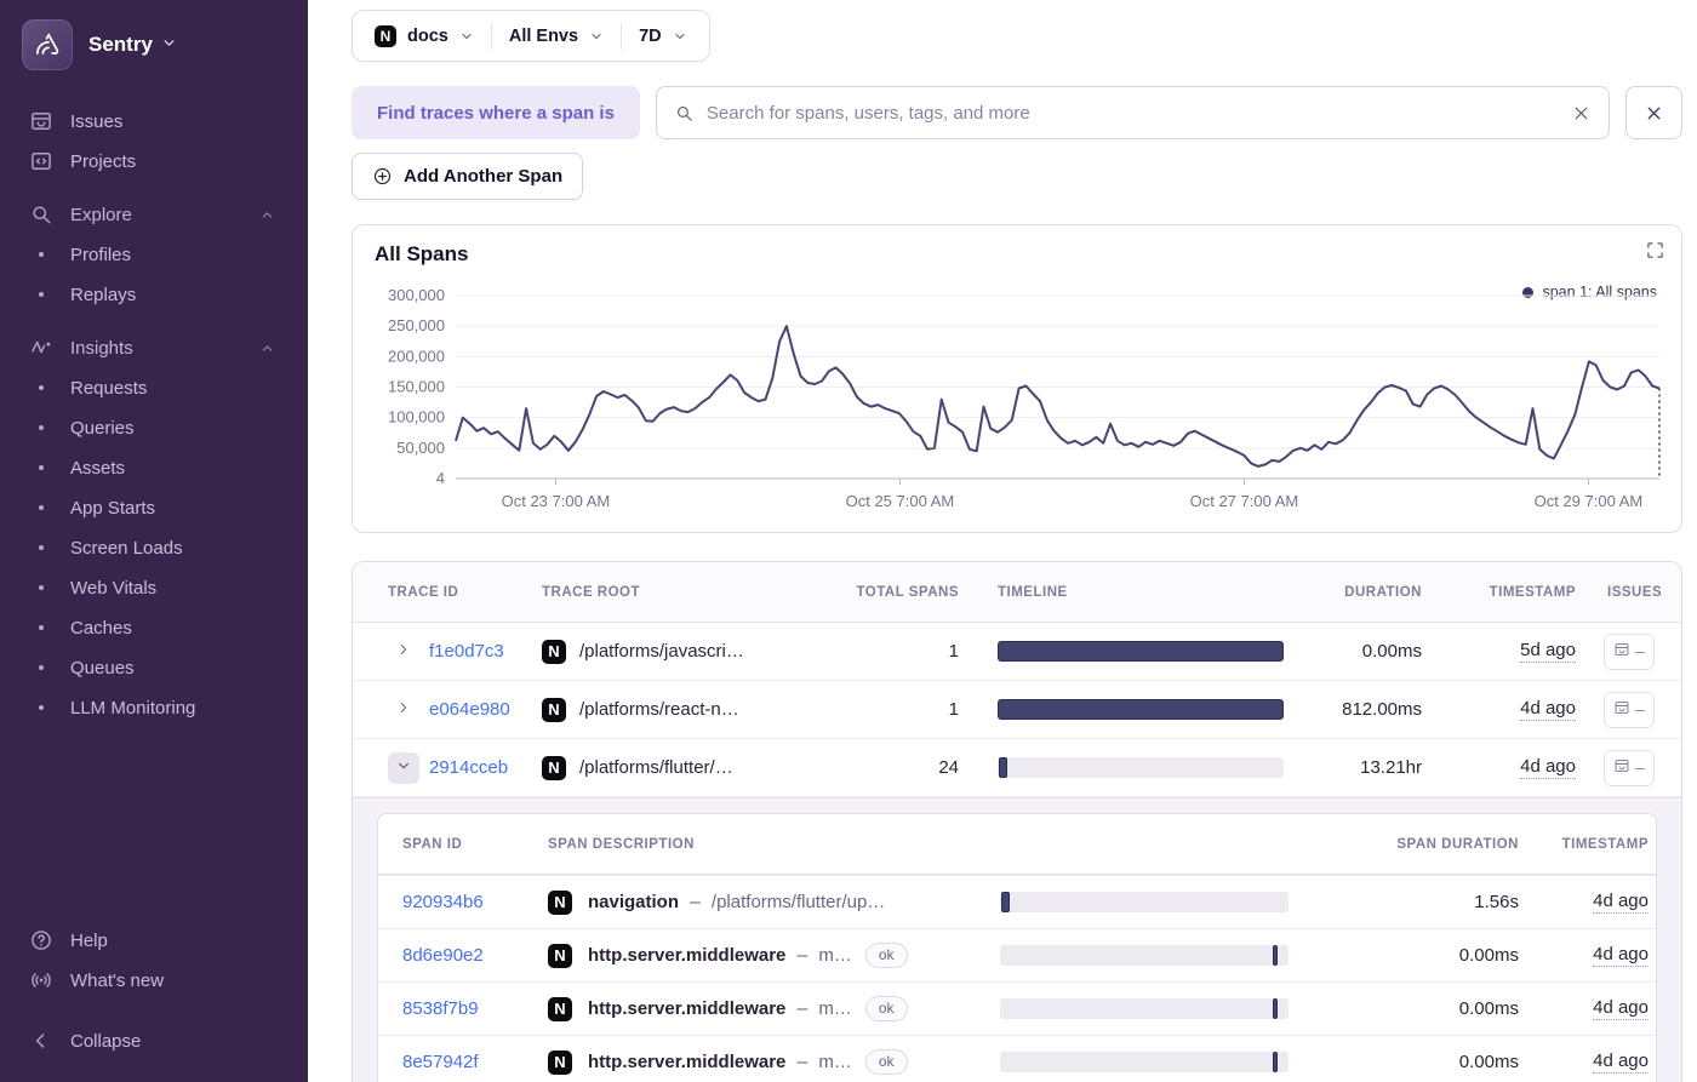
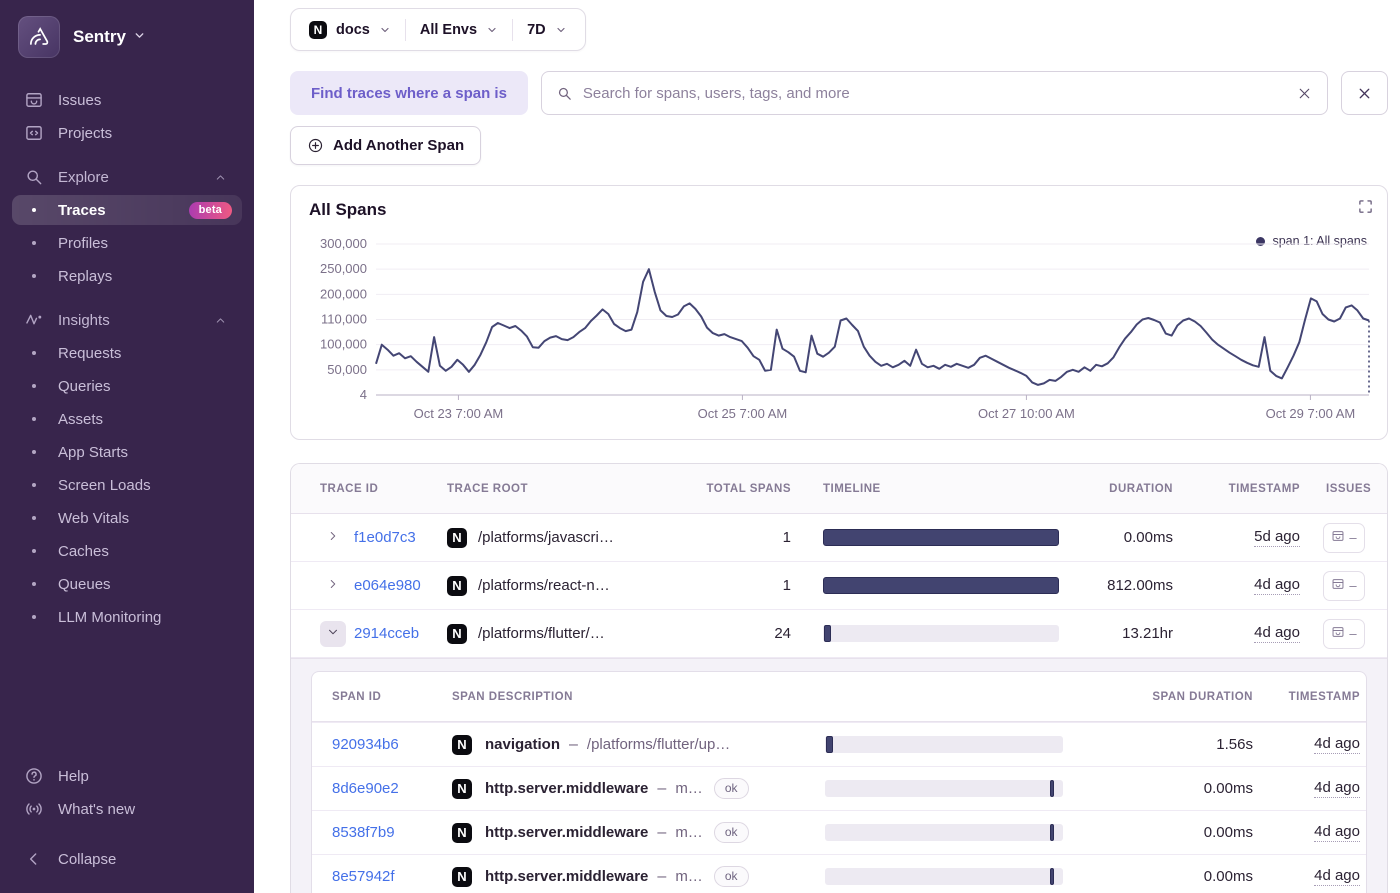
  Sentry
  Issues
  Projects
  Explore
+ Traces
+ beta
  Profiles
  Replays
  Insights
  Requests
  Queries
  Assets
  App Starts
  Screen Loads
  Web Vitals
  Caches
  Queues
  LLM Monitoring
  Help
  What's new
  Collapse
  N
  docs
  All Envs
  7D
  Find traces where a span is
  Search for spans, users, tags, and more
  Add Another Span
  All Spans
  span 1: All spans
  4
  50,000
  100,000
- 150,000
+ 110,000
  200,000
  250,000
  300,000
  Oct 23 7:00 AM
  Oct 25 7:00 AM
- Oct 27 7:00 AM
+ Oct 27 10:00 AM
  Oct 29 7:00 AM
  TRACE ID
  TRACE ROOT
  TOTAL SPANS
  TIMELINE
  DURATION
  TIMESTAMP
  ISSUES
  f1e0d7c3
  N
  /platforms/javascri…
  1
  0.00ms
  5d ago
  –
  e064e980
  N
  /platforms/react-n…
  1
  812.00ms
  4d ago
  –
  2914cceb
  N
  /platforms/flutter/…
  24
  13.21hr
  4d ago
  –
  SPAN ID
  SPAN DESCRIPTION
  SPAN DURATION
  TIMESTAMP
  920934b6
  N
  navigation
  –
  /platforms/flutter/up…
  1.56s
  4d ago
  8d6e90e2
  N
  http.server.middleware
  –
  m…
  ok
  0.00ms
  4d ago
  8538f7b9
  N
  http.server.middleware
  –
  m…
  ok
  0.00ms
  4d ago
  8e57942f
  N
  http.server.middleware
  –
  m…
  ok
  0.00ms
  4d ago
